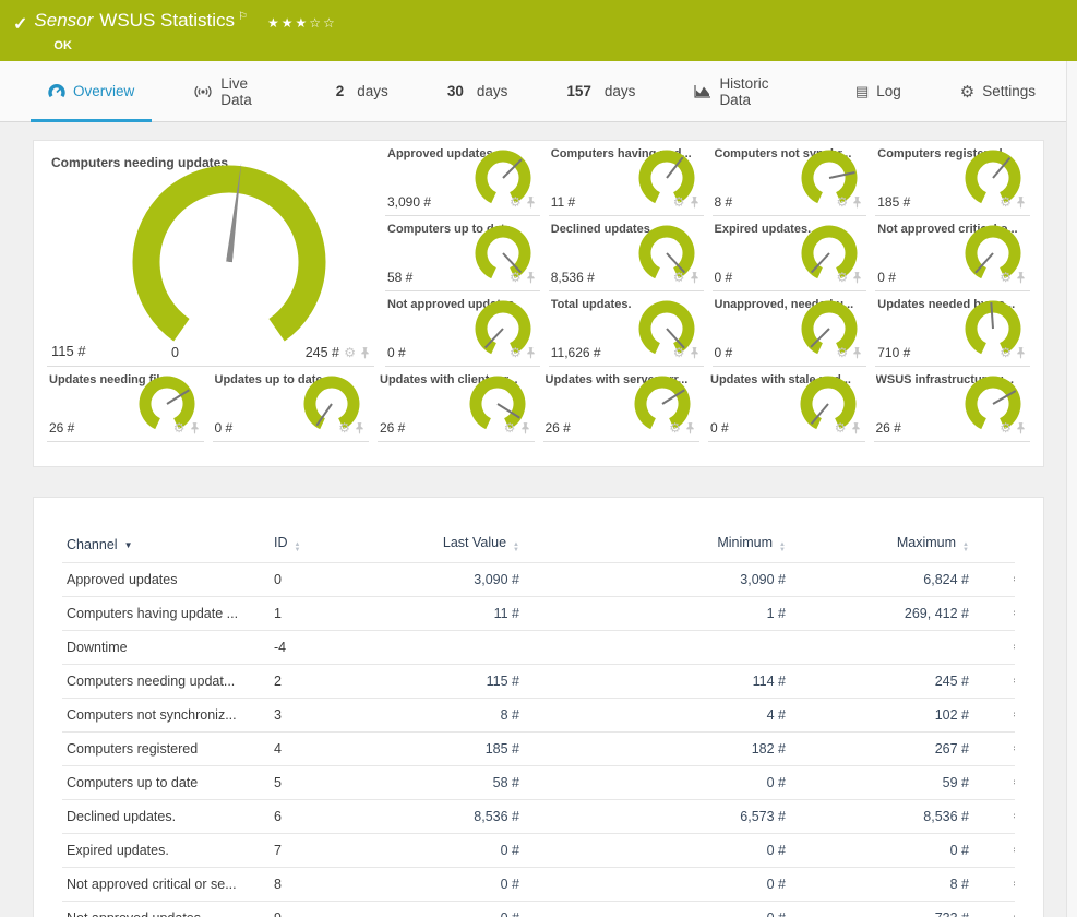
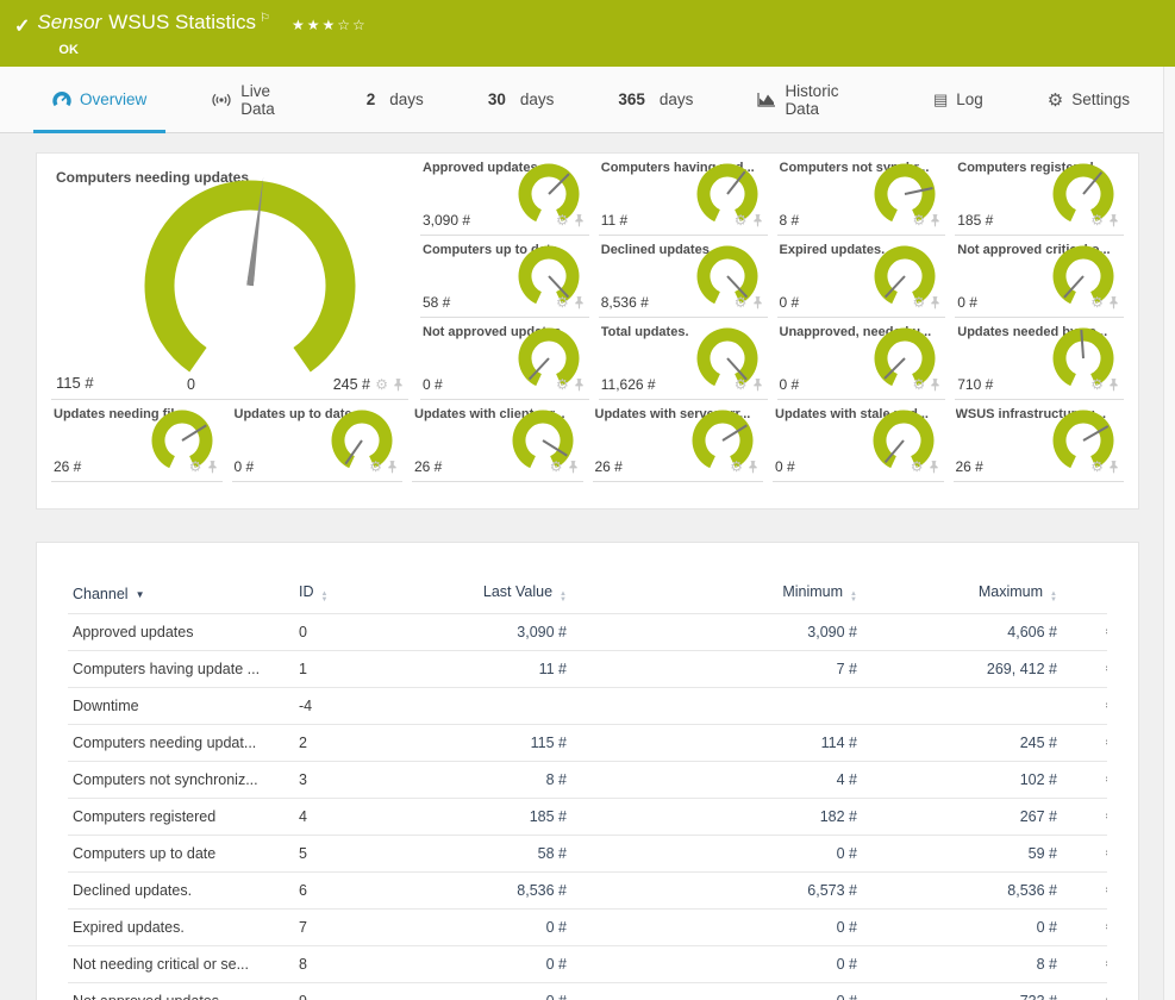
  Sensor
  WSUS Statistics
  ★★★☆☆
  OK
  Overview
  Live Data
  2
  days
  30
  days
- 157
+ 365
  days
  Historic Data
  Log
  Settings
  Computers needing updates
  0
  245 #
  115 #
  Approved update
  3,090 #
  Computers havin...
  11 #
  Computers not sy..
  8 #
  Computers regist
  185 #
  Computers up to
  58 #
  Declined updates.
  8,536 #
  Expired updates.
  0 #
  Not approved criti...
  0 #
  Not approved upd
  0 #
  Total updates.
  11,626 #
  Unapproved, need...
  0 #
  Updates needed b..
  710 #
  Updates needing f
  26 #
  Updates up to dat
  0 #
  Updates with clien..
  26 #
  Updates with serv...
  26 #
  Updates with stale...
  0 #
  WSUS infrastructu..
  26 #
  Channel	ID	Last Value	Minimum	Maximum
- Approved updates	0	3,090 #	3,090 #	6,824 #
+ Approved updates	0	3,090 #	3,090 #	4,606 #
- Computers having update ...	1	11 #	1 #	269, 412 #
+ Computers having update ...	1	11 #	7 #	269, 412 #
  Downtime	-4
  Computers needing updat...	2	115 #	114 #	245 #
  Computers not synchroniz...	3	8 #	4 #	102 #
  Computers registered	4	185 #	182 #	267 #
  Computers up to date	5	58 #	0 #	59 #
  Declined updates.	6	8,536 #	6,573 #	8,536 #
  Expired updates.	7	0 #	0 #	0 #
- Not approved critical or se...	8	0 #	0 #	8 #
+ Not needing critical or se...	8	0 #	0 #	8 #
